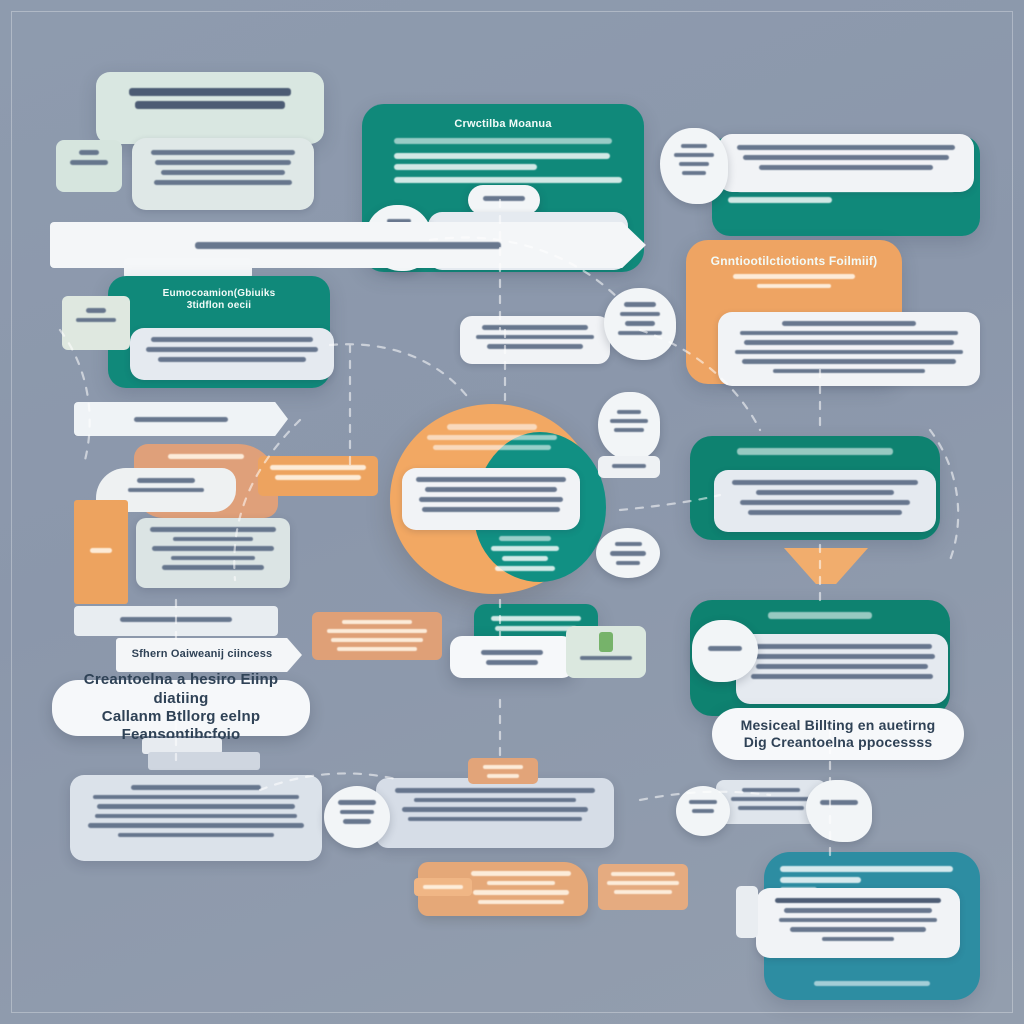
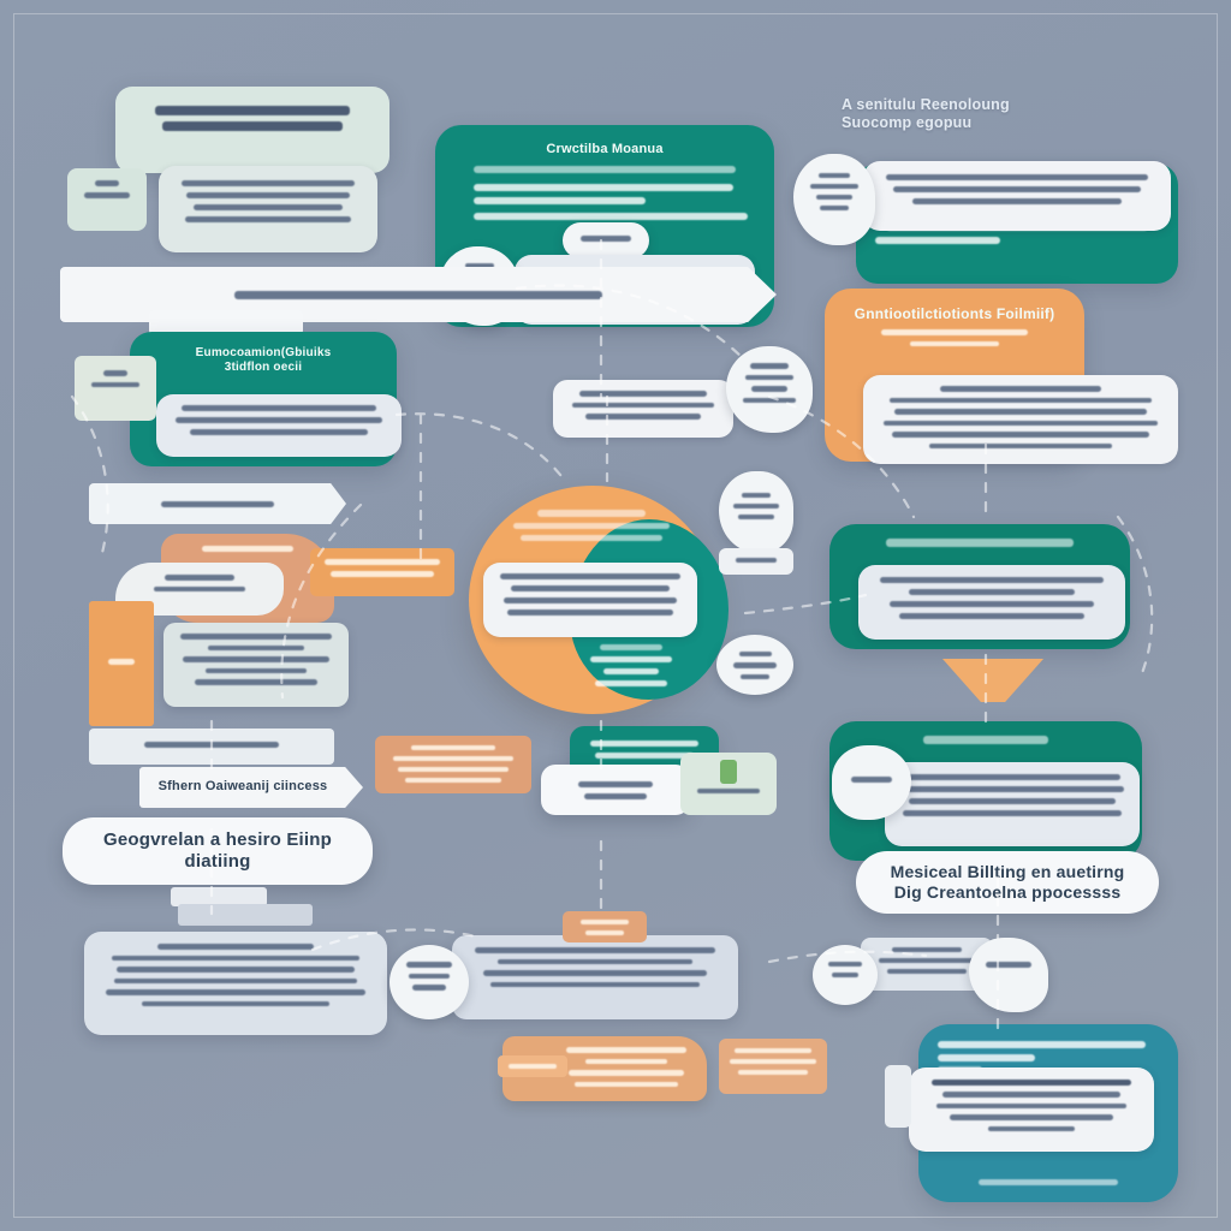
  Crwctilba Moanua
+ A senitulu Reenoloung
+ Suocomp egopuu
  Gnntiootilctiotionts Foilmiif)
  Eumocoamion(Gbiuiks
  3tidflon oecii
  Sfhern Oaiweanij ciincess
- Creantoelna a hesiro Eiinp diatiing
+ Geogvrelan a hesiro Eiinp diatiing
- Callanm Btllorg eelnp Feansontibcfoio
  Mesiceal Billting en auetirng
  Dig Creantoelna ppocessss
